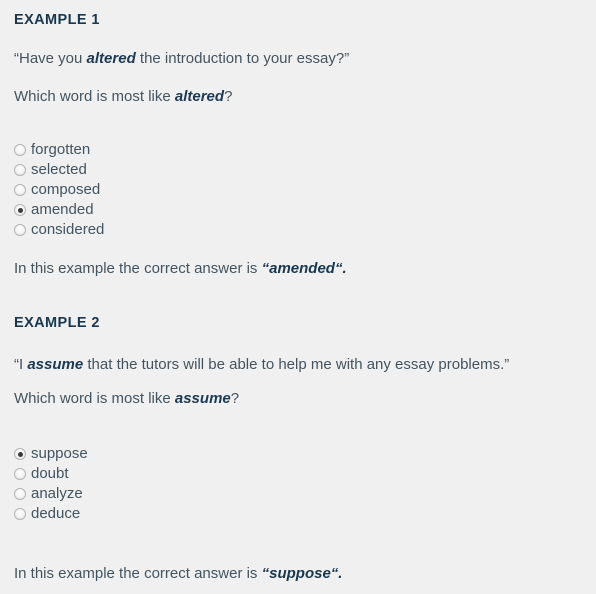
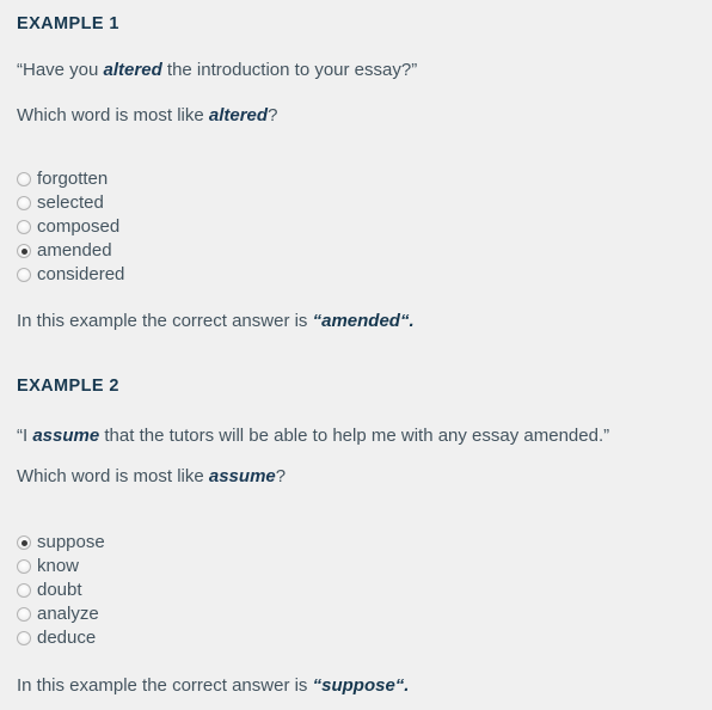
  EXAMPLE 1
  “Have you altered the introduction to your essay?”
  Which word is most like altered?
  forgotten
  selected
  composed
  amended
  considered
  In this example the correct answer is “amended“.
  EXAMPLE 2
- “I assume that the tutors will be able to help me with any essay problems.”
+ “I assume that the tutors will be able to help me with any essay amended.”
  Which word is most like assume?
  suppose
+ know
  doubt
  analyze
  deduce
  In this example the correct answer is “suppose“.
